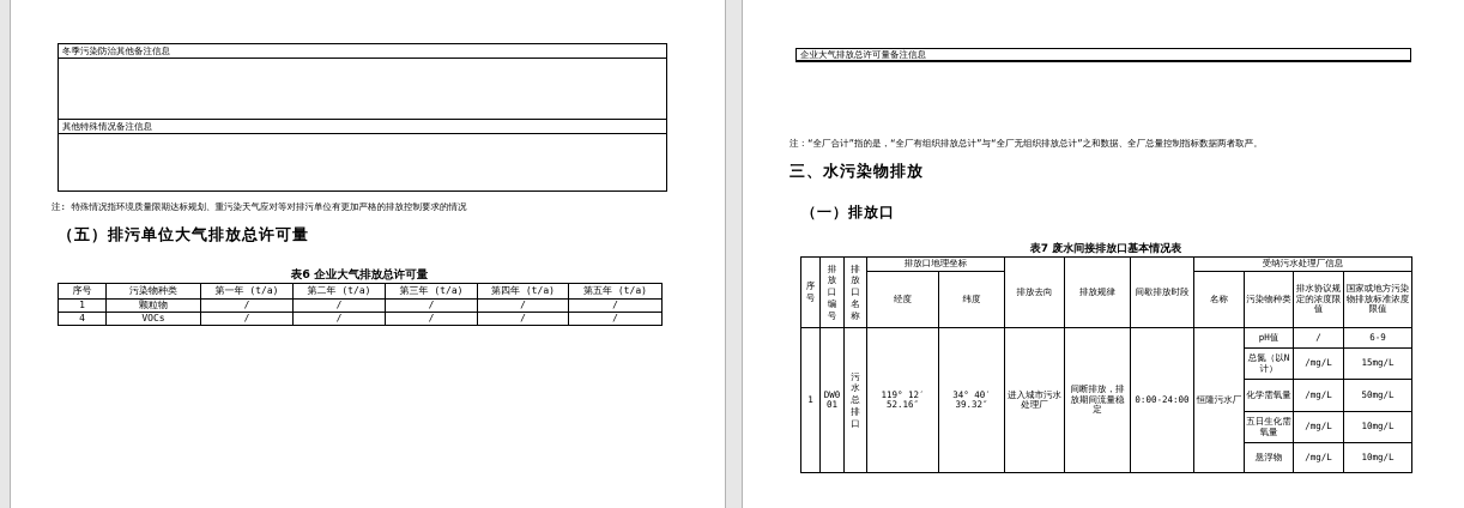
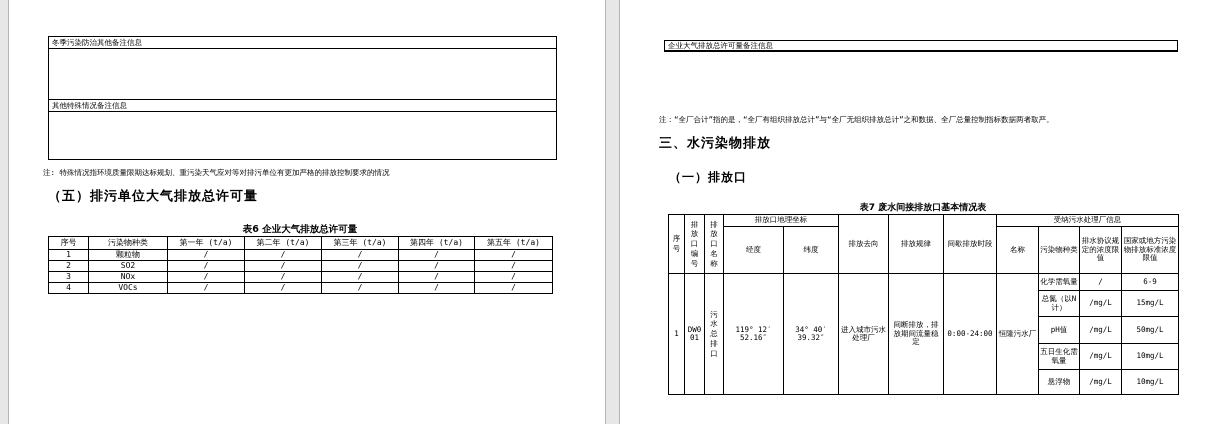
  冬季污染防治其他备注信息
  其他特殊情况备注信息
  注: 特殊情况指环境质量限期达标规划、重污染天气应对等对排污单位有更加严格的排放控制要求的情况
  （五）排污单位大气排放总许可量
  表6 企业大气排放总许可量
  序号	污染物种类	第一年 (t/a)	第二年 (t/a)	第三年 (t/a)	第四年 (t/a)	第五年 (t/a)
  1	颗粒物	/	/	/	/	/
+ 2	SO2	/	/	/	/	/
+ 3	NOx	/	/	/	/	/
  4	VOCs	/	/	/	/	/
  企业大气排放总许可量备注信息
  注：“全厂合计”指的是，“全厂有组织排放总计”与“全厂无组织排放总计”之和数据、全厂总量控制指标数据两者取严。
  三、水污染物排放
  （一）排放口
  表7 废水间接排放口基本情况表
  序号	排放口编号	排放口名称	排放口地理坐标	排放去向	排放规律	间歇排放时段	受纳污水处理厂信息
  经度	纬度	名称	污染物种类	排水协议规定的浓度限值	国家或地方污染物排放标准浓度限值
- 1	DW001	污水总排口	119° 12′ 52.16″	34° 40′ 39.32″	进入城市污水处理厂	间断排放，排放期间流量稳定	0:00-24:00	恒隆污水厂	pH值	/	6-9
+ 1	DW001	污水总排口	119° 12′ 52.16″	34° 40′ 39.32″	进入城市污水处理厂	间断排放，排放期间流量稳定	0:00-24:00	恒隆污水厂	化学需氧量	/	6-9
  总氮（以N计）	/mg/L	15mg/L
- 化学需氧量	/mg/L	50mg/L
+ pH值	/mg/L	50mg/L
  五日生化需氧量	/mg/L	10mg/L
  悬浮物	/mg/L	10mg/L
